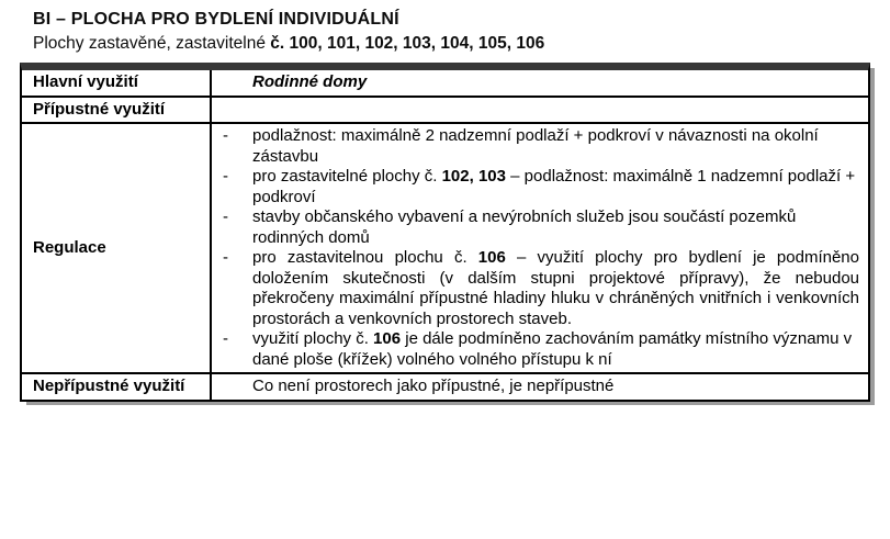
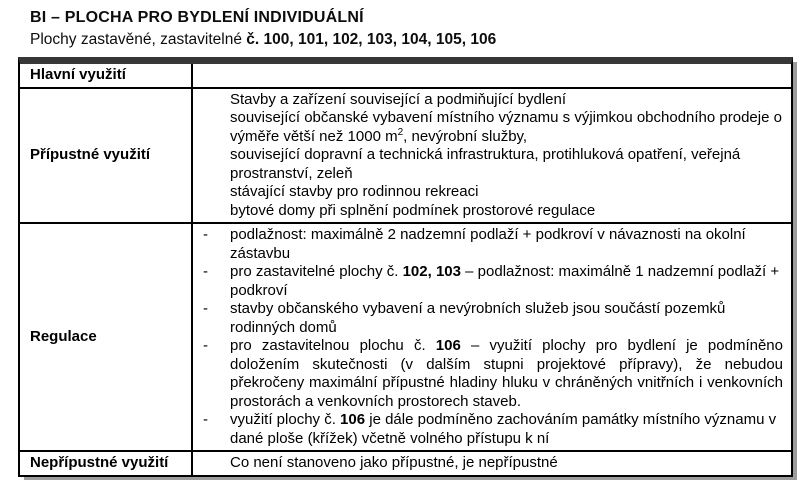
  BI – PLOCHA PRO BYDLENÍ INDIVIDUÁLNÍ
  Plochy zastavěné, zastavitelné č. 100, 101, 102, 103, 104, 105, 106
  Hlavní využití
- Rodinné domy
  Přípustné využití
+ Stavby a zařízení související a podmiňující bydlení
+ související občanské vybavení místního významu s výjimkou obchodního prodeje o výměře větší než 1000 m2, nevýrobní služby,
+ související dopravní a technická infrastruktura, protihluková opatření, veřejná prostranství, zeleň
+ stávající stavby pro rodinnou rekreaci
+ bytové domy při splnění podmínek prostorové regulace
  Regulace
  -
  podlažnost: maximálně 2 nadzemní podlaží + podkroví v návaznosti na okolní zástavbu
  -
  pro zastavitelné plochy č. 102, 103 – podlažnost: maximálně 1 nadzemní podlaží + podkroví
  -
  stavby občanského vybavení a nevýrobních služeb jsou součástí pozemků rodinných domů
  -
  pro zastavitelnou plochu č. 106 – využití plochy pro bydlení je podmíněno doložením skutečnosti (v dalším stupni projektové přípravy), že nebudou překročeny maximální přípustné hladiny hluku v chráněných vnitřních i venkovních prostorách a venkovních prostorech staveb.
  -
- využití plochy č. 106 je dále podmíněno zachováním památky místního významu v dané ploše (křížek) volného volného přístupu k ní
+ využití plochy č. 106 je dále podmíněno zachováním památky místního významu v dané ploše (křížek) včetně volného přístupu k ní
  Nepřípustné využití
- Co není prostorech jako přípustné, je nepřípustné
+ Co není stanoveno jako přípustné, je nepřípustné
